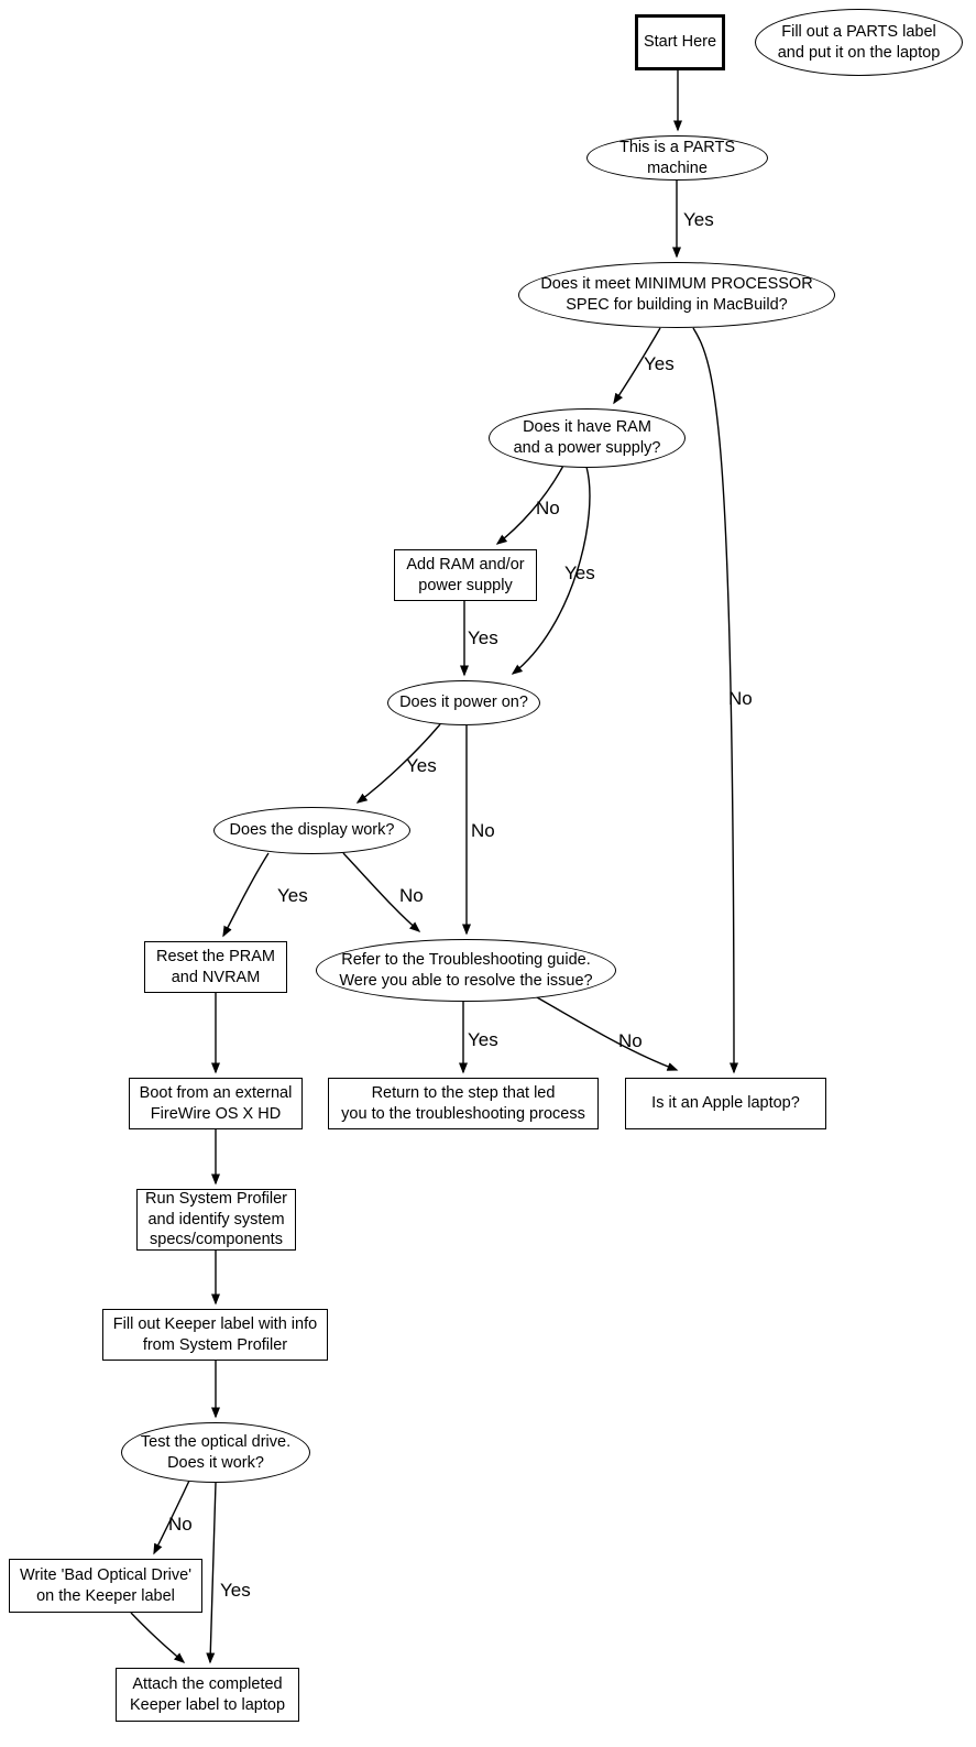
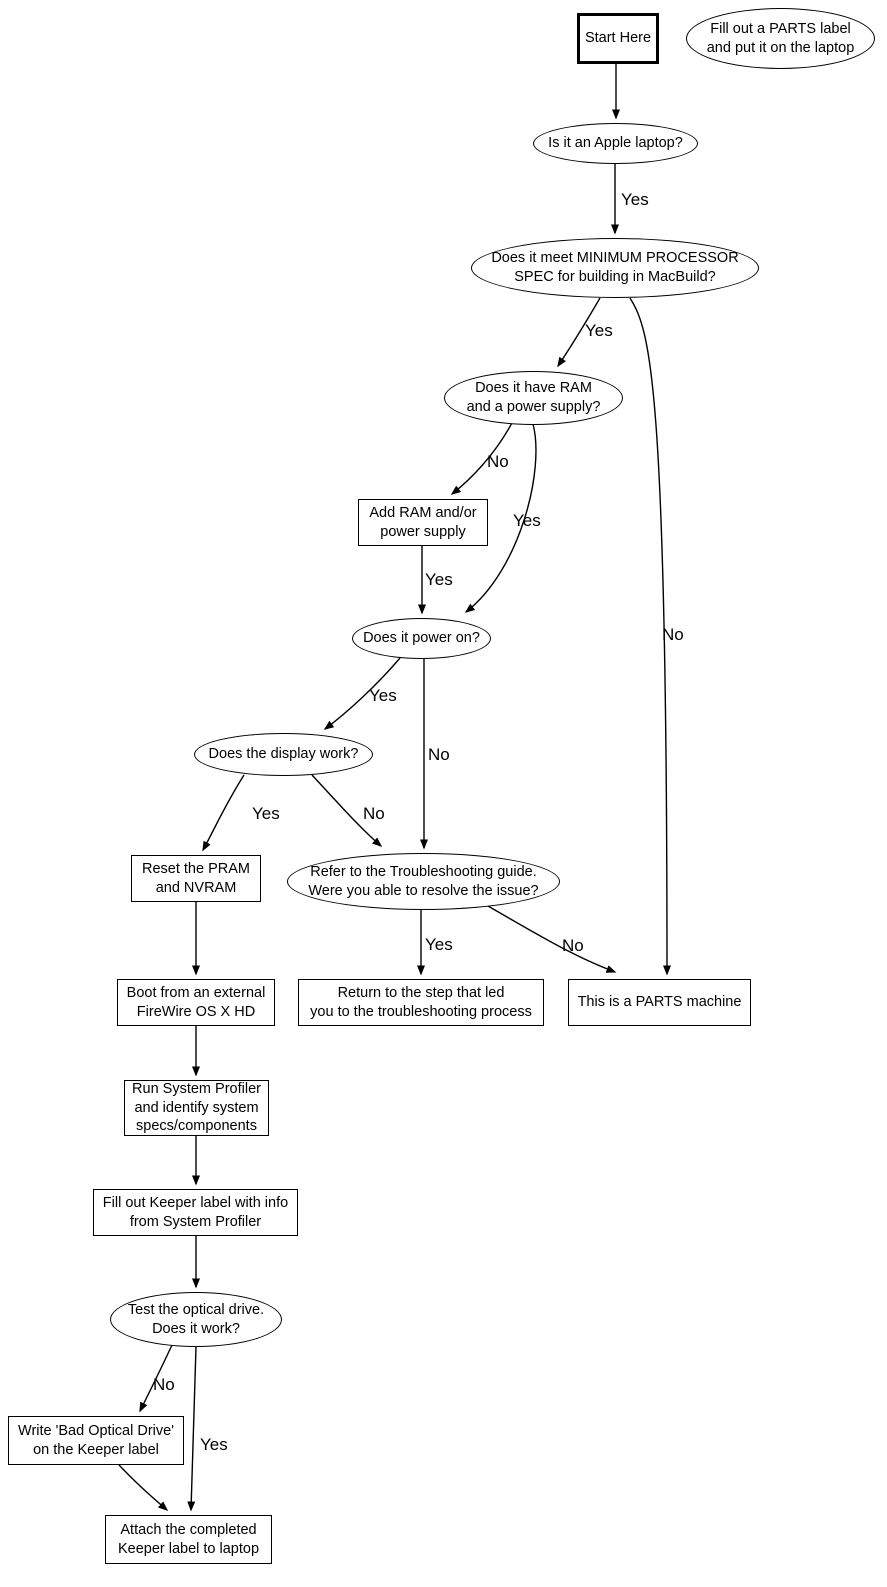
  Start Here
  Fill out a PARTS label
  and put it on the laptop
- This is a PARTS machine
+ Is it an Apple laptop?
  Does it meet MINIMUM PROCESSOR
  SPEC for building in MacBuild?
  Does it have RAM
  and a power supply?
  Add RAM and/or
  power supply
  Does it power on?
  Does the display work?
  Reset the PRAM
  and NVRAM
  Refer to the Troubleshooting guide.
  Were you able to resolve the issue?
  Boot from an external
  FireWire OS X HD
  Return to the step that led
  you to the troubleshooting process
- Is it an Apple laptop?
+ This is a PARTS machine
  Run System Profiler
  and identify system
  specs/components
  Fill out Keeper label with info
  from System Profiler
  Test the optical drive.
  Does it work?
  Write 'Bad Optical Drive'
  on the Keeper label
  Attach the completed
  Keeper label to laptop
  Yes
  Yes
  No
  No
  Yes
  Yes
  Yes
  No
  Yes
  No
  Yes
  No
  No
  Yes
